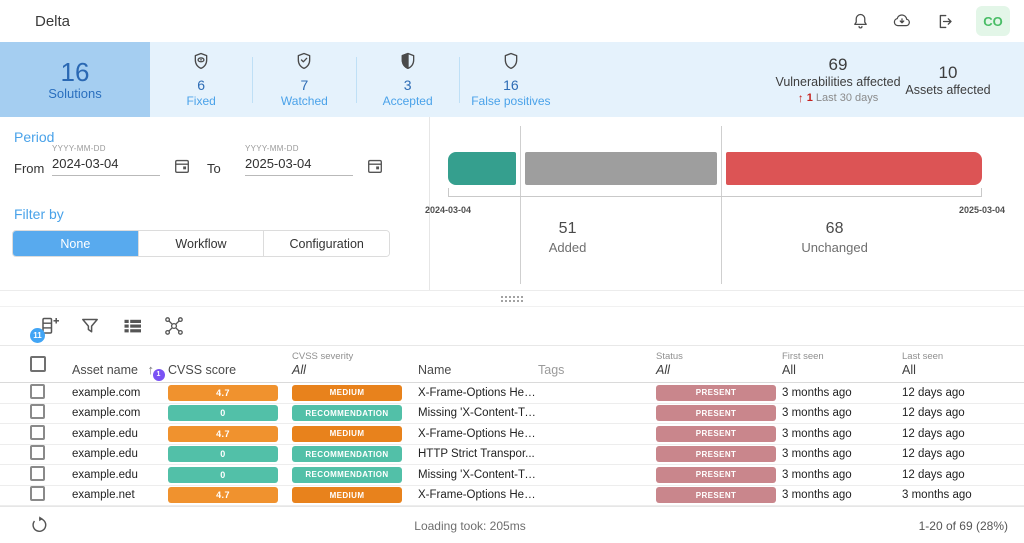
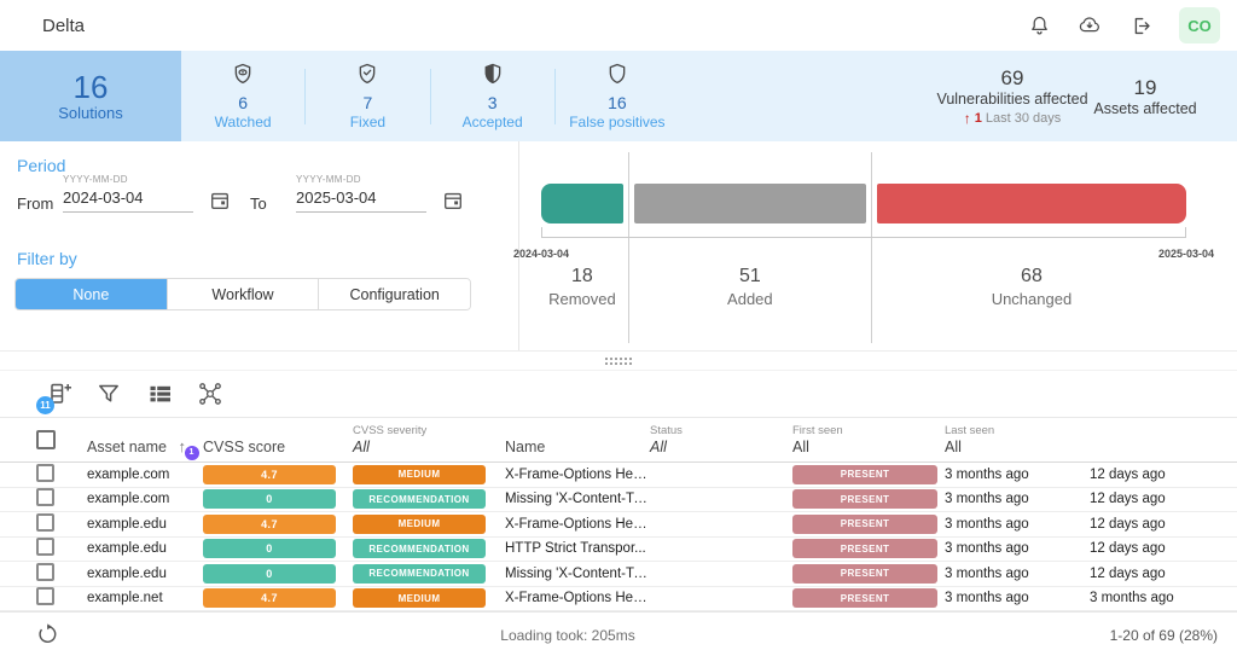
  Delta
  CO
  16
  Solutions
  6
- Fixed
+ Watched
  7
- Watched
+ Fixed
  3
  Accepted
  16
  False positives
  69
  Vulnerabilities affected
  ↑
  1
  Last 30 days
- 10
+ 19
  Assets affected
  Period
  From
  YYYY-MM-DD
  2024-03-04
  To
  YYYY-MM-DD
  2025-03-04
  Filter by
  None
  Workflow
  Configuration
  2024-03-04
  2025-03-04
+ 18
+ Removed
  51
  Added
  68
  Unchanged
  11
  Asset name
  ↑
  CVSS score
  CVSS severity
  All
  Name
- Tags
  Status
  All
  First seen
  All
  Last seen
  All
  example.com
  4.7
  MEDIUM
  X-Frame-Options Hea..
  PRESENT
  3 months ago
  12 days ago
  example.com
  0
  RECOMMENDATION
  Missing 'X-Content-Ty...
  PRESENT
  3 months ago
  12 days ago
  example.edu
  4.7
  MEDIUM
  X-Frame-Options Hea..
  PRESENT
  3 months ago
  12 days ago
  example.edu
  0
  RECOMMENDATION
  HTTP Strict Transpor...
  PRESENT
  3 months ago
  12 days ago
  example.edu
  0
  RECOMMENDATION
  Missing 'X-Content-Ty...
  PRESENT
  3 months ago
  12 days ago
  example.net
  4.7
  MEDIUM
  X-Frame-Options Hea..
  PRESENT
  3 months ago
  3 months ago
  Loading took: 205ms
  1-20 of 69 (28%)
